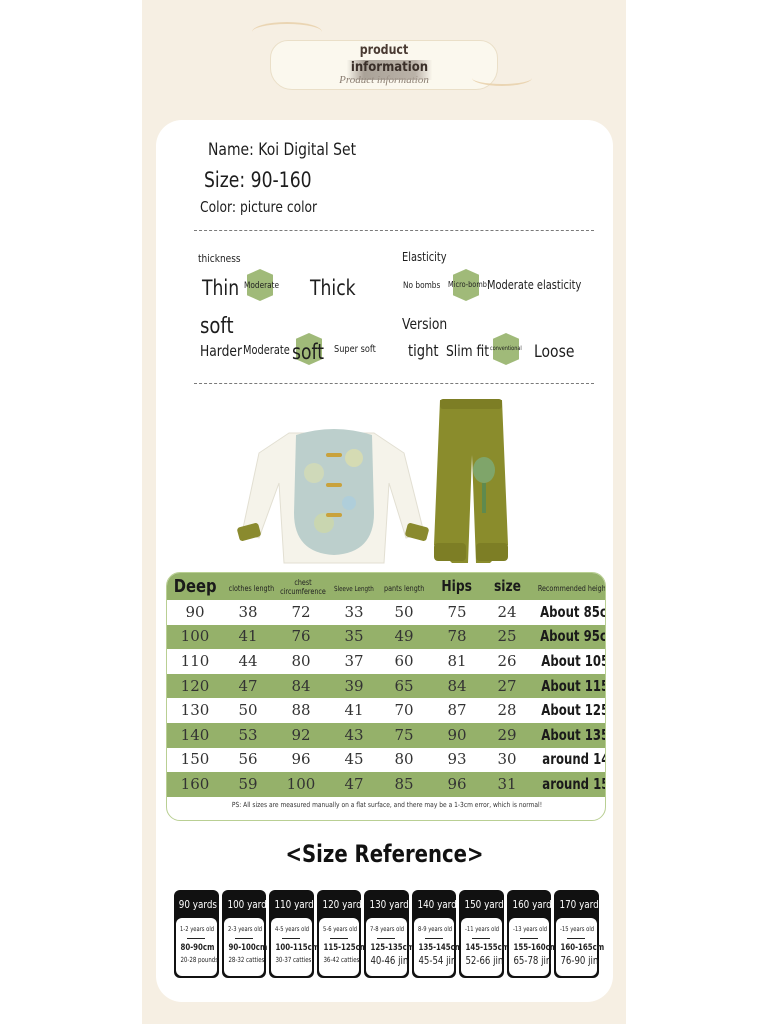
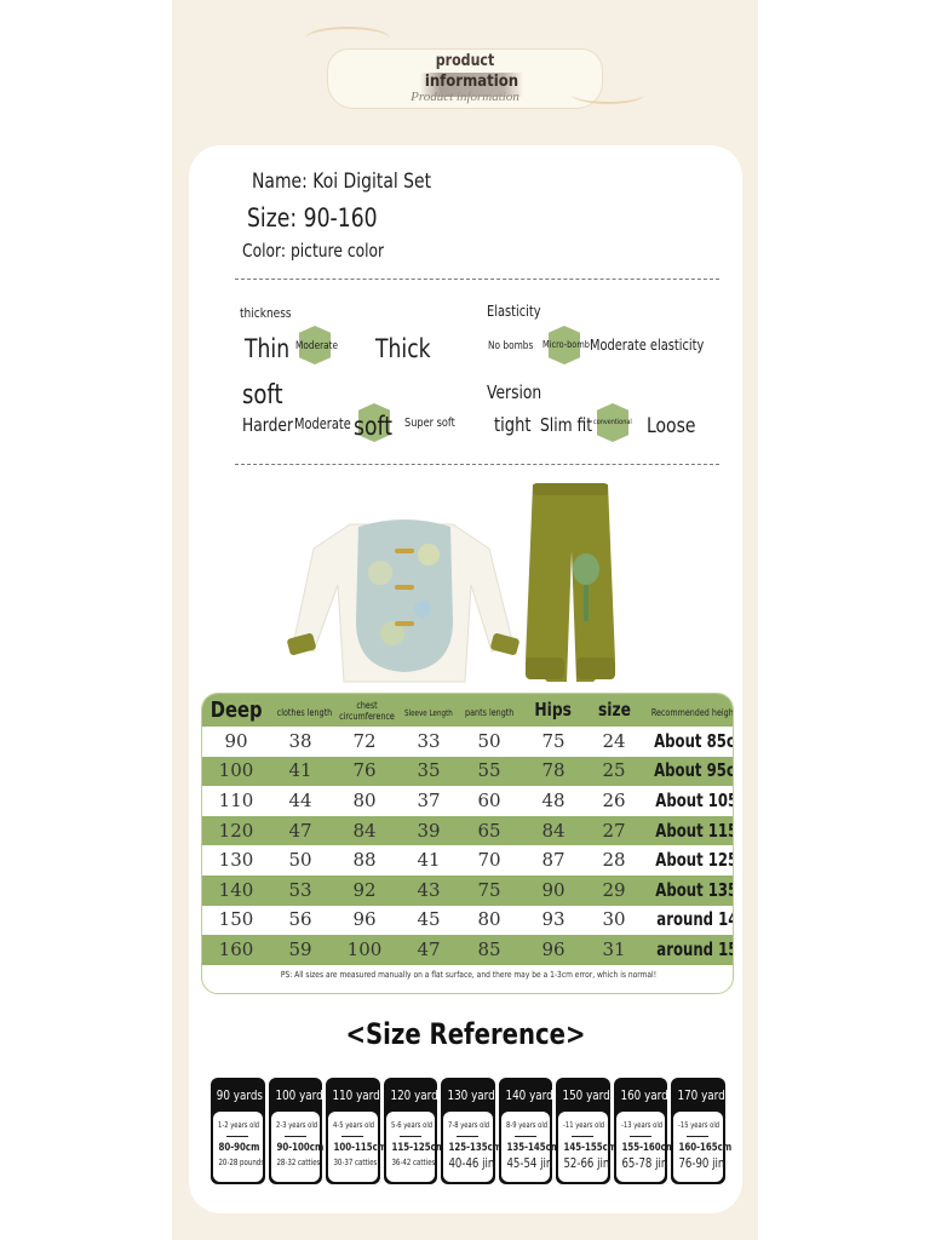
  Product information
  product
  information
  Name: Koi Digital Set
  Size: 90-160
  Color: picture color
  thickness
  Thin
  Moderate
  Thick
  soft
  Harder
  Moderate
  soft
  Super soft
  Elasticity
  No bombs
  Micro-bomb
  Moderate elasticity
  Version
  tight
  Slim fit
  Loose
  Deep
  clothes length
  chest circumference
  Sleeve Length
  pants length
  Hips
  size
  Recommended heigh
  90
  38
  72
  33
  50
  75
  24
  About 85c
  100
  41
  76
  35
- 49
+ 55
  78
  25
  About 95c
  110
  44
  80
  37
  60
- 81
+ 48
  26
  About 10
  120
  47
  84
  39
  65
  84
  27
  About 11
  130
  50
  88
  41
  70
  87
  28
  About 12
  140
  53
  92
  43
  75
  90
  29
  About 13
  150
  56
  96
  45
  80
  93
  30
  160
  59
  100
  47
  85
  96
  31
  PS: All sizes are measured manually on a flat surface, and there may be a 1-3cm error, which is normal!
  <Size Reference>
  90 yards
  1-2 years old
  80-90cm
  20-28 pounds
  100 yard
  2-3 years old
  90-100cm
  28-32 catties
  110 yard
  4-5 years old
  100-115cm
  30-37 catties
  120 yard
  5-6 years old
  115-125cm
  36-42 catties
  130 yard
  7-8 years old
  125-135cm
  40-46 jin
  140 yard
  8-9 years old
  135-145cm
  45-54 jin
  150 yard
  -11 years old
  145-155cm
  52-66 jin
  160 yard
  -13 years old
  155-160cm
  65-78 jin
  170 yards
  -15 years old
  160-165cm
  76-90 jin
